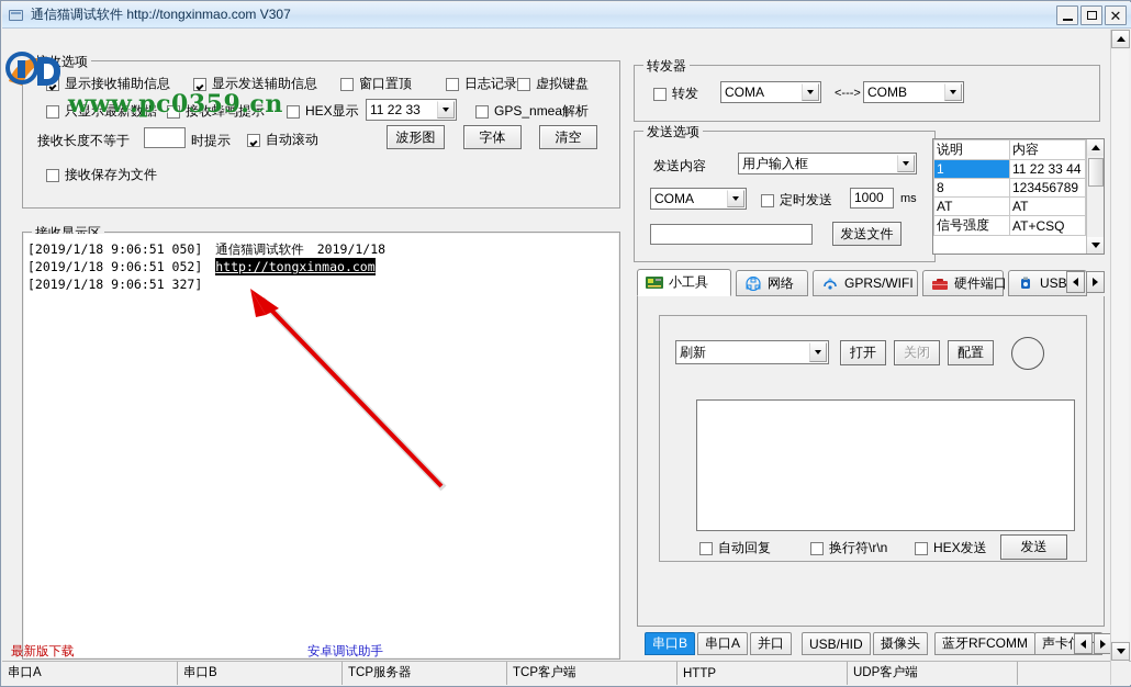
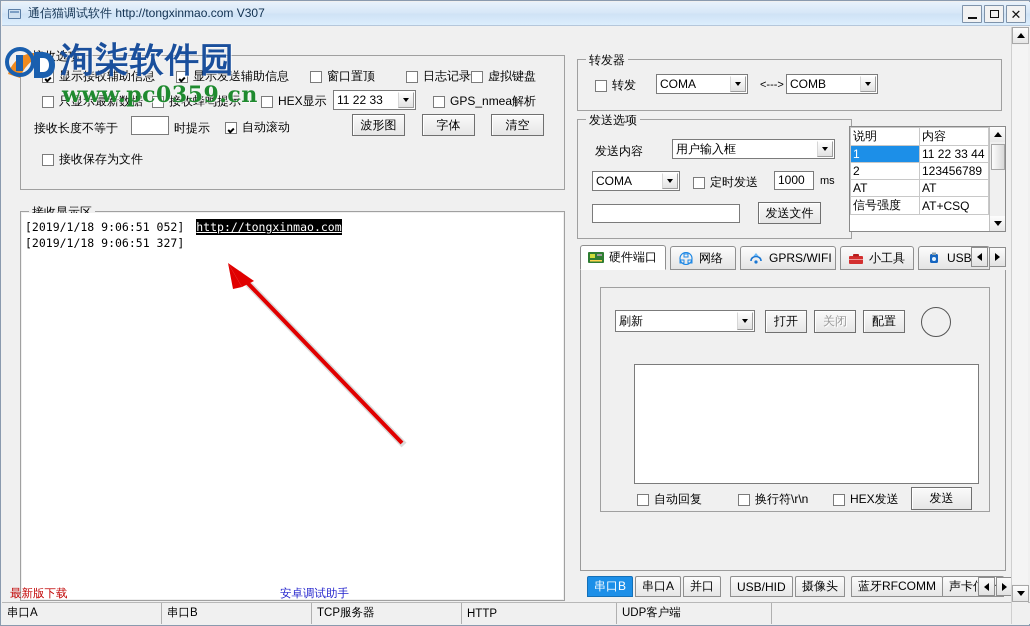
  通信猫调试软件 http://tongxinmao.com V307
  ✕
+ 洵柒软件园
  www.pc0359.cn
  显示接收辅助信息
  显示发送辅助信息
  窗口置顶
  日志记录
  虚拟键盘
  只显示最新数据
  接收蜂鸣提示
  HEX显示
  11 22 33
  GPS_nmea解析
  接收长度不等于
  时提示
  自动滚动
  波形图
  字体
  清空
  接收保存为文件
  接收显示区
- [2019/1/18 9:06:51 050]
- 通信猫调试软件
- 2019/1/18
  [2019/1/18 9:06:51 052]
  http://tongxinmao.com
  [2019/1/18 9:06:51 327]
  转发器
  转发
  COMA
  <--->
  COMB
  发送选项
  发送内容
  用户输入框
  COMA
  定时发送
  1000
  ms
  发送文件
  说明	内容
  1	11 22 33 44
- 8	123456789
+ 2	123456789
  AT	AT
  信号强度	AT+CSQ
- 小工具
+ 硬件端口
  网络
  GPRS/WIFI
- 硬件端口
+ 小工具
  USB
  刷新
  打开
  关闭
  配置
  自动回复
  换行符\r\n
  HEX发送
  发送
  串口B
  串口A
  并口
  USB/HID
  摄像头
  蓝牙RFCOMM
  最新版下载
  安卓调试助手
  串口A
  串口B
  TCP服务器
- TCP客户端
  HTTP
  UDP客户端
